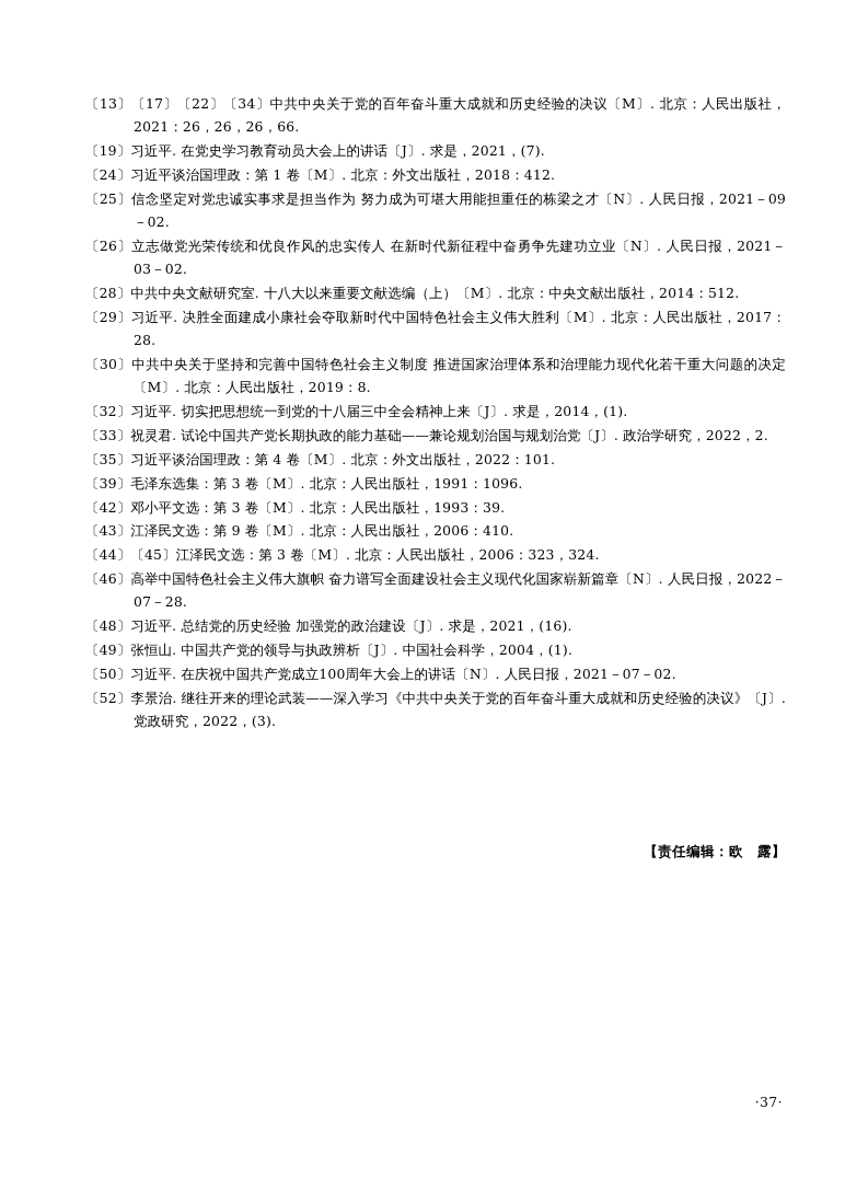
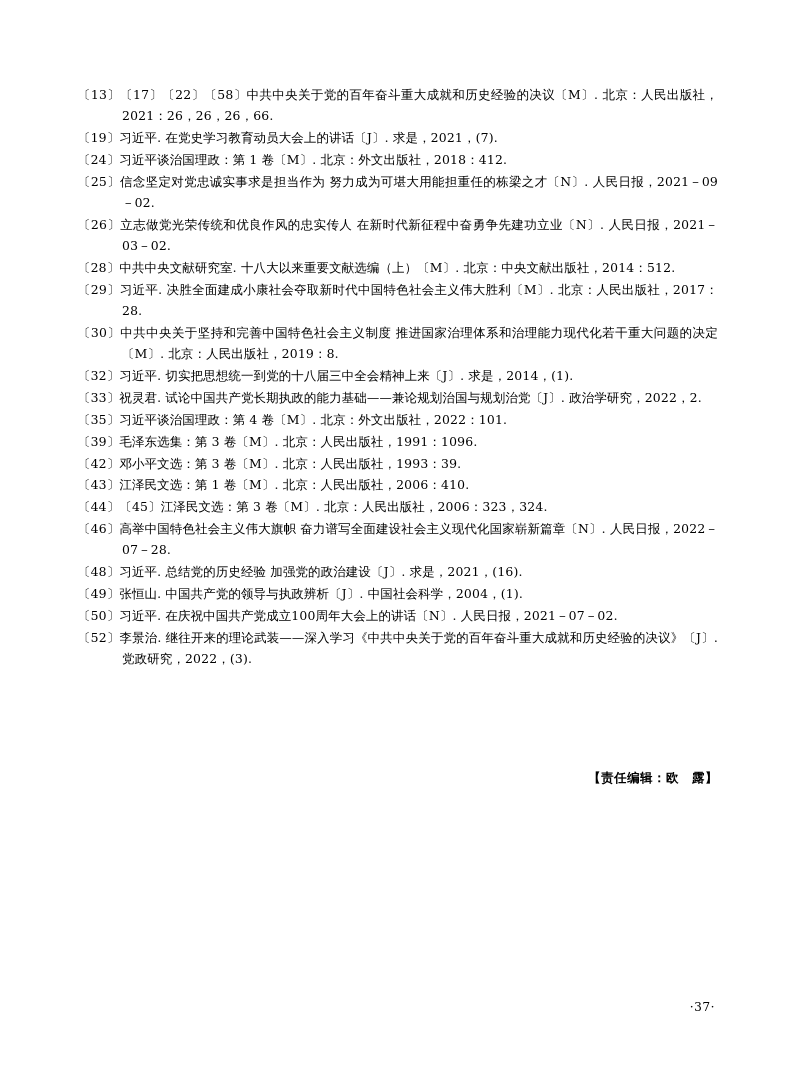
- 〔13〕〔17〕〔22〕〔34〕中共中央关于党的百年奋斗重大成就和历史经验的决议〔M〕. 北京：人民出版社，2021：26，26，26，66.
+ 〔13〕〔17〕〔22〕〔58〕中共中央关于党的百年奋斗重大成就和历史经验的决议〔M〕. 北京：人民出版社，2021：26，26，26，66.
  〔19〕习近平. 在党史学习教育动员大会上的讲话〔J〕. 求是，2021，(7).
  〔24〕习近平谈治国理政：第 1 卷〔M〕. 北京：外文出版社，2018：412.
  〔25〕信念坚定对党忠诚实事求是担当作为 努力成为可堪大用能担重任的栋梁之才〔N〕. 人民日报，2021－09－02.
  〔26〕立志做党光荣传统和优良作风的忠实传人 在新时代新征程中奋勇争先建功立业〔N〕. 人民日报，2021－03－02.
  〔28〕中共中央文献研究室. 十八大以来重要文献选编（上）〔M〕. 北京：中央文献出版社，2014：512.
  〔29〕习近平. 决胜全面建成小康社会夺取新时代中国特色社会主义伟大胜利〔M〕. 北京：人民出版社，2017：28.
  〔30〕中共中央关于坚持和完善中国特色社会主义制度 推进国家治理体系和治理能力现代化若干重大问题的决定〔M〕. 北京：人民出版社，2019：8.
  〔32〕习近平. 切实把思想统一到党的十八届三中全会精神上来〔J〕. 求是，2014，(1).
  〔33〕祝灵君. 试论中国共产党长期执政的能力基础——兼论规划治国与规划治党〔J〕. 政治学研究，2022，2.
  〔35〕习近平谈治国理政：第 4 卷〔M〕. 北京：外文出版社，2022：101.
  〔39〕毛泽东选集：第 3 卷〔M〕. 北京：人民出版社，1991：1096.
  〔42〕邓小平文选：第 3 卷〔M〕. 北京：人民出版社，1993：39.
- 〔43〕江泽民文选：第 9 卷〔M〕. 北京：人民出版社，2006：410.
+ 〔43〕江泽民文选：第 1 卷〔M〕. 北京：人民出版社，2006：410.
  〔44〕〔45〕江泽民文选：第 3 卷〔M〕. 北京：人民出版社，2006：323，324.
  〔46〕高举中国特色社会主义伟大旗帜 奋力谱写全面建设社会主义现代化国家崭新篇章〔N〕. 人民日报，2022－07－28.
  〔48〕习近平. 总结党的历史经验 加强党的政治建设〔J〕. 求是，2021，(16).
  〔49〕张恒山. 中国共产党的领导与执政辨析〔J〕. 中国社会科学，2004，(1).
  〔50〕习近平. 在庆祝中国共产党成立100周年大会上的讲话〔N〕. 人民日报，2021－07－02.
  〔52〕李景治. 继往开来的理论武装——深入学习《中共中央关于党的百年奋斗重大成就和历史经验的决议》〔J〕. 党政研究，2022，(3).
  【责任编辑：欧 露】
  ·37·
